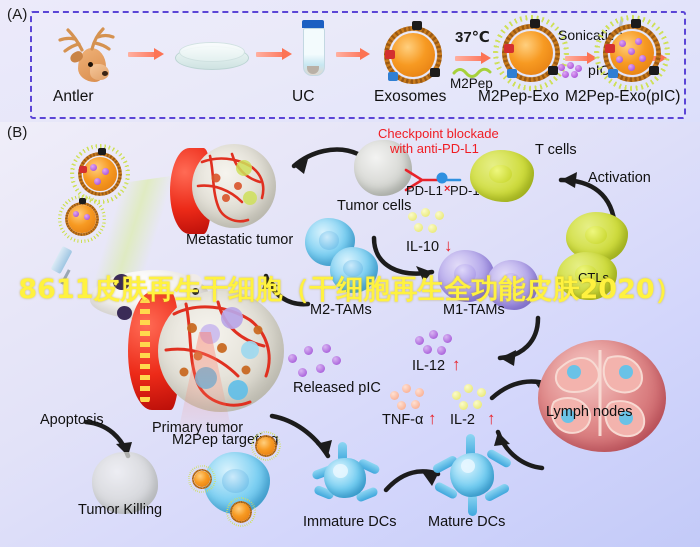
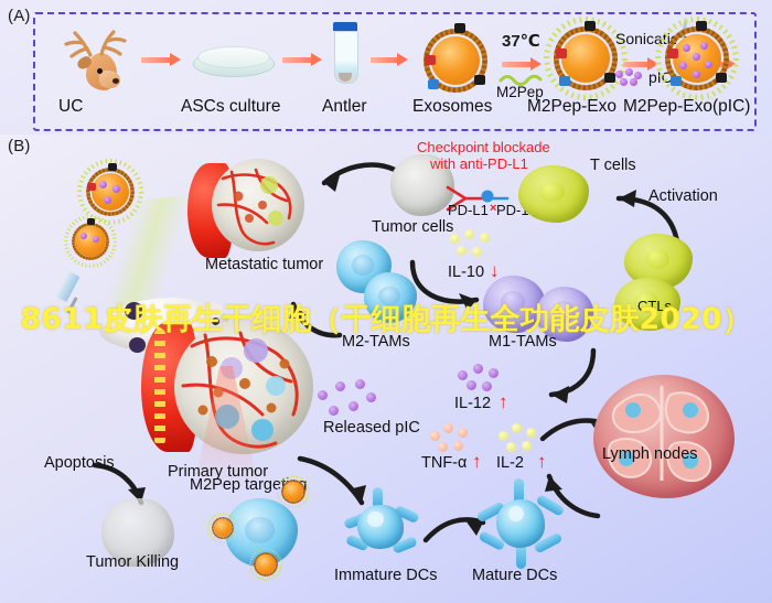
  (A)
- Antler
+ UC
+ ASCs culture
- UC
+ Antler
  Exosomes
  37℃
  M2Pep
  M2Pep-Exo
  M2Pep-Exo(pIC)
  (B)
  Metastatic tumor
  Tumor cells
  Checkpoint blockade
  with anti-PD-L1
  ×
  PD-L1
  PD-
  T cells
  Activation
  CTLs
  IL-10
  ↓
  M2-TAMs
  M1-TAMs
  Primary tumor
  Released pIC
  IL-12
  ↑
  TNF-α
  ↑
  IL-2
  ↑
  Lymph nodes
  Apoptosis
  Tumor Killing
  Immature DCs
  Mature DCs
  8611皮肤再生干细胞（干细胞再生全功能皮肤2020）
